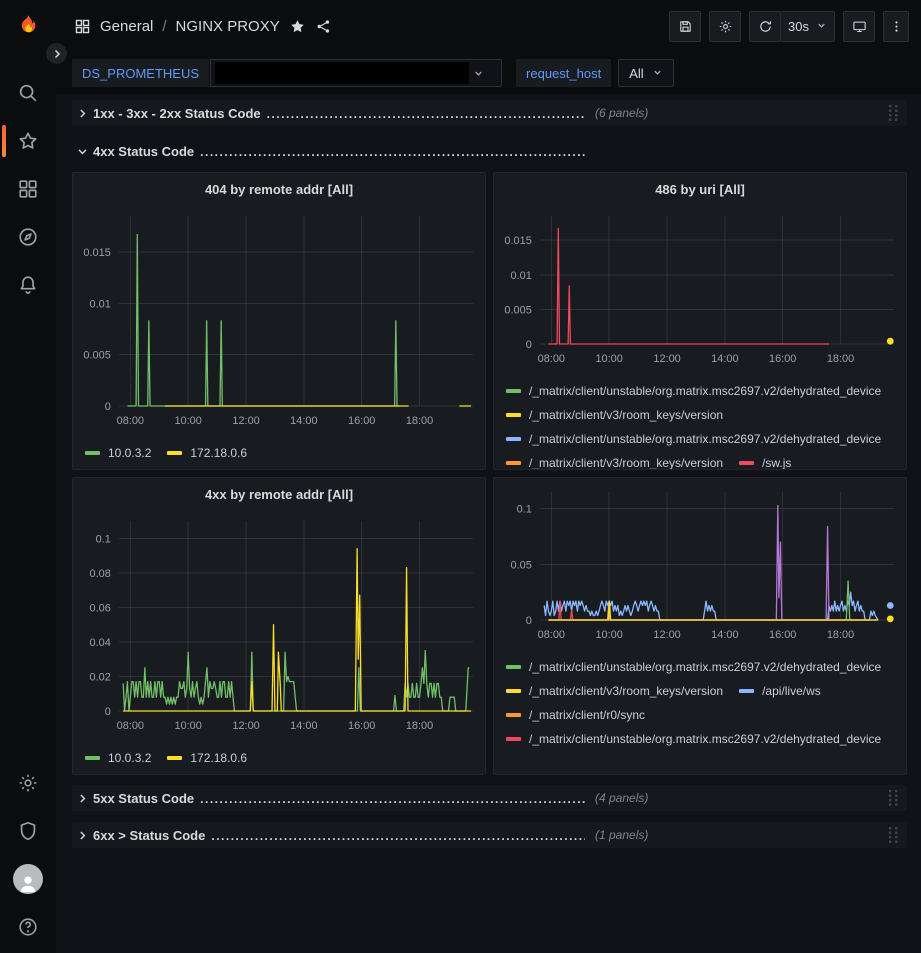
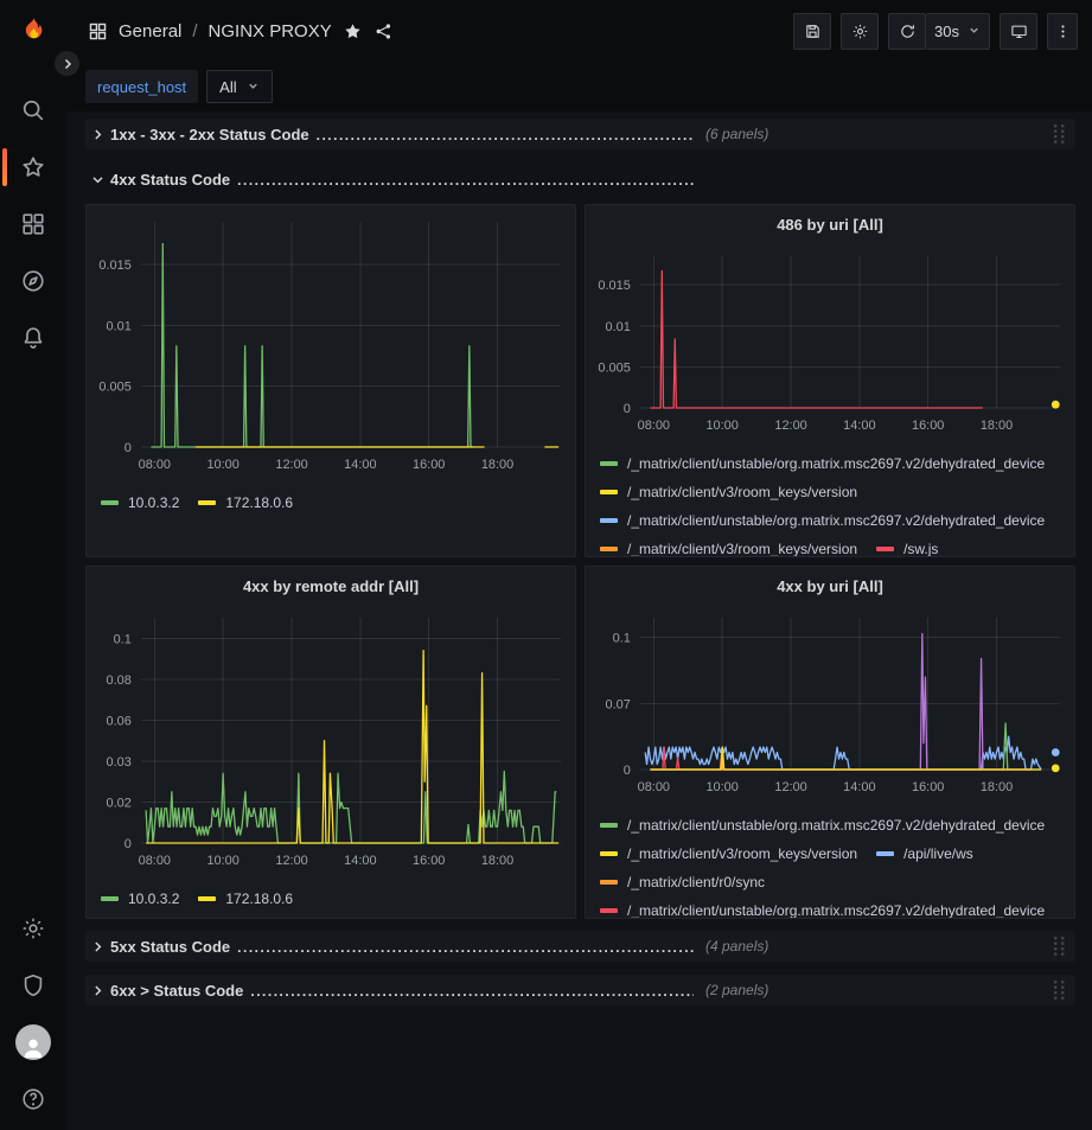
  General
  /
  NGINX PROXY
  30s
- DS_PROMETHEUS
  request_host
  All
  1xx - 3xx - 2xx Status Code
  ..................................................................
  (6 panels)
  4xx Status Code
  ................................................................................
- 404 by remote addr [All]
  08:00
  10:00
  12:00
  14:00
  16:00
  18:00
  0
  0.005
  0.01
  0.015
  10.0.3.2
  172.18.0.6
  486 by uri [All]
  08:00
  10:00
  12:00
  14:00
  16:00
  18:00
  0
  0.005
  0.01
  0.015
  /_matrix/client/unstable/org.matrix.msc2697.v2/dehydrated_device
  /_matrix/client/v3/room_keys/version
  /_matrix/client/unstable/org.matrix.msc2697.v2/dehydrated_device
  /_matrix/client/v3/room_keys/version
  /sw.js
  4xx by remote addr [All]
  08:00
  10:00
  12:00
  14:00
  16:00
  18:00
  0
  0.02
- 0.04
+ 0.03
  0.06
  0.08
  0.1
  10.0.3.2
  172.18.0.6
+ 4xx by uri [All]
  08:00
  10:00
  12:00
  14:00
  16:00
  18:00
  0
- 0.05
+ 0.07
  0.1
  /_matrix/client/unstable/org.matrix.msc2697.v2/dehydrated_device
  /_matrix/client/v3/room_keys/version
  /api/live/ws
  /_matrix/client/r0/sync
  /_matrix/client/unstable/org.matrix.msc2697.v2/dehydrated_device
  5xx Status Code
  ................................................................................
  (4 panels)
  6xx > Status Code
  .............................................................................
- (1 panels)
+ (2 panels)
